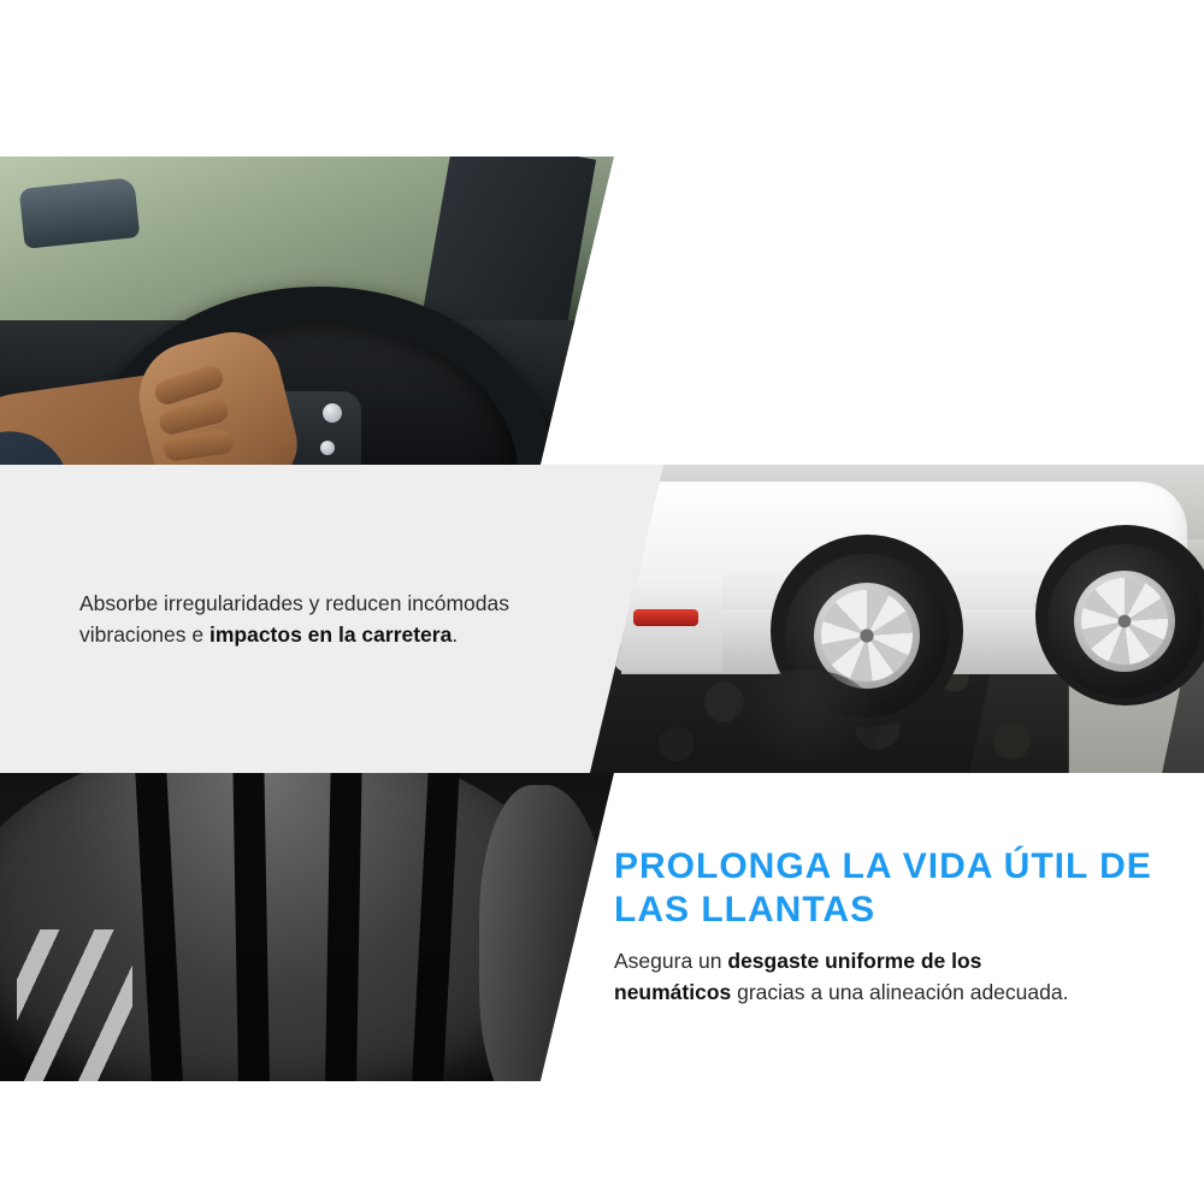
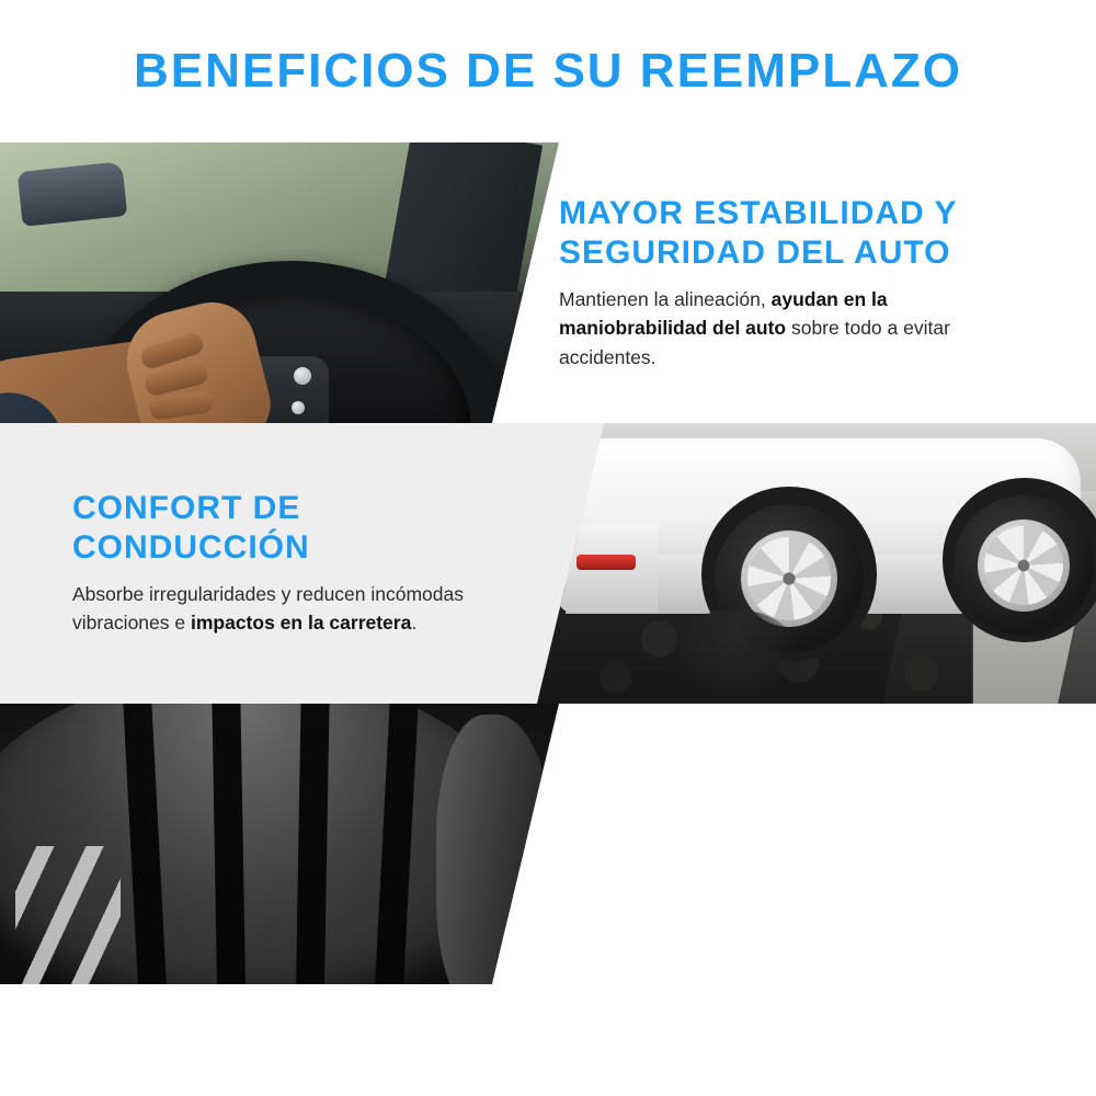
+ BENEFICIOS DE SU REEMPLAZO
+ MAYOR ESTABILIDAD Y SEGURIDAD DEL AUTO
+ Mantienen la alineación, ayudan en la maniobrabilidad del auto sobre todo a evitar accidentes.
+ CONFORT DE CONDUCCIÓN
  Absorbe irregularidades y reducen incómodas vibraciones e impactos en la carretera.
- PROLONGA LA VIDA ÚTIL DE LAS LLANTAS
- Asegura un desgaste uniforme de los neumáticos gracias a una alineación adecuada.
